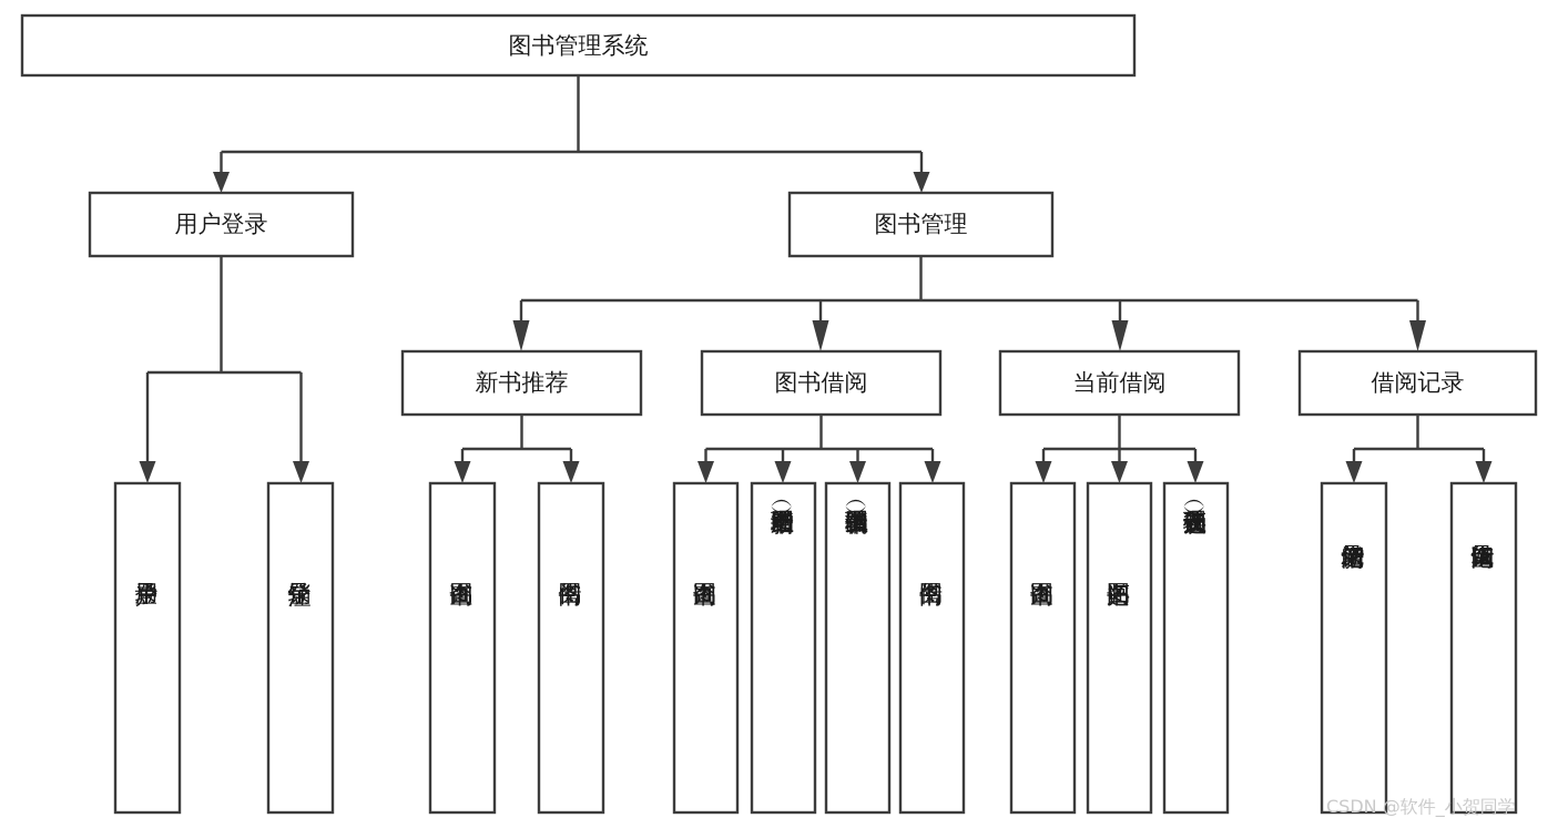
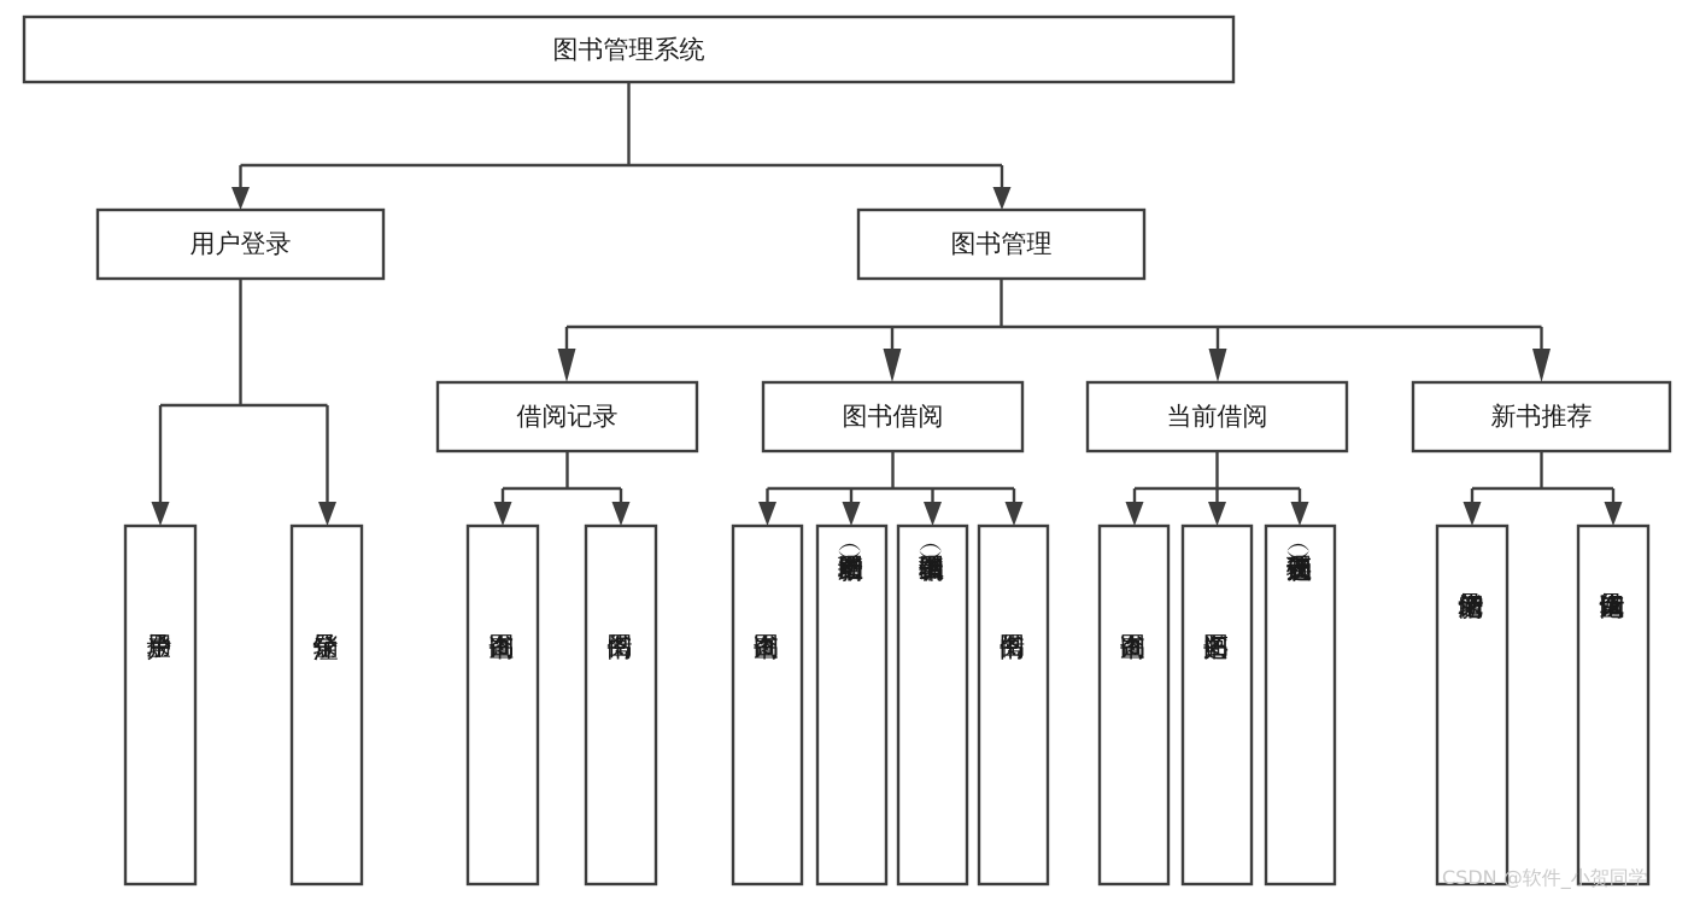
  图书管理系统
  用户登录
  图书管理
- 新书推荐
+ 借阅记录
  图书借阅
  当前借阅
- 借阅记录
+ 新书推荐
  CSDN @软件_小贺同学
